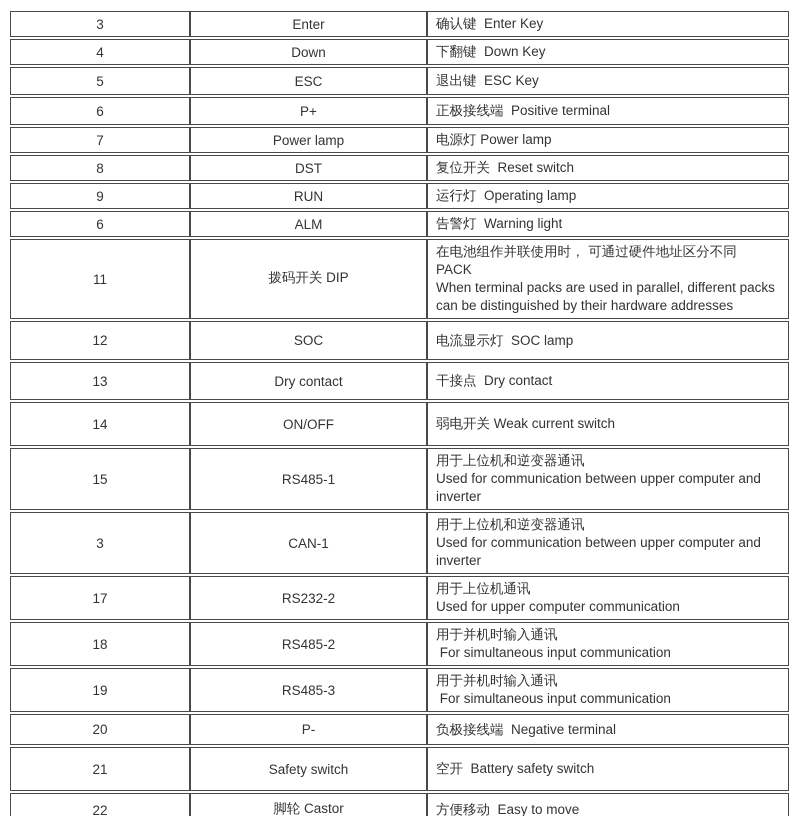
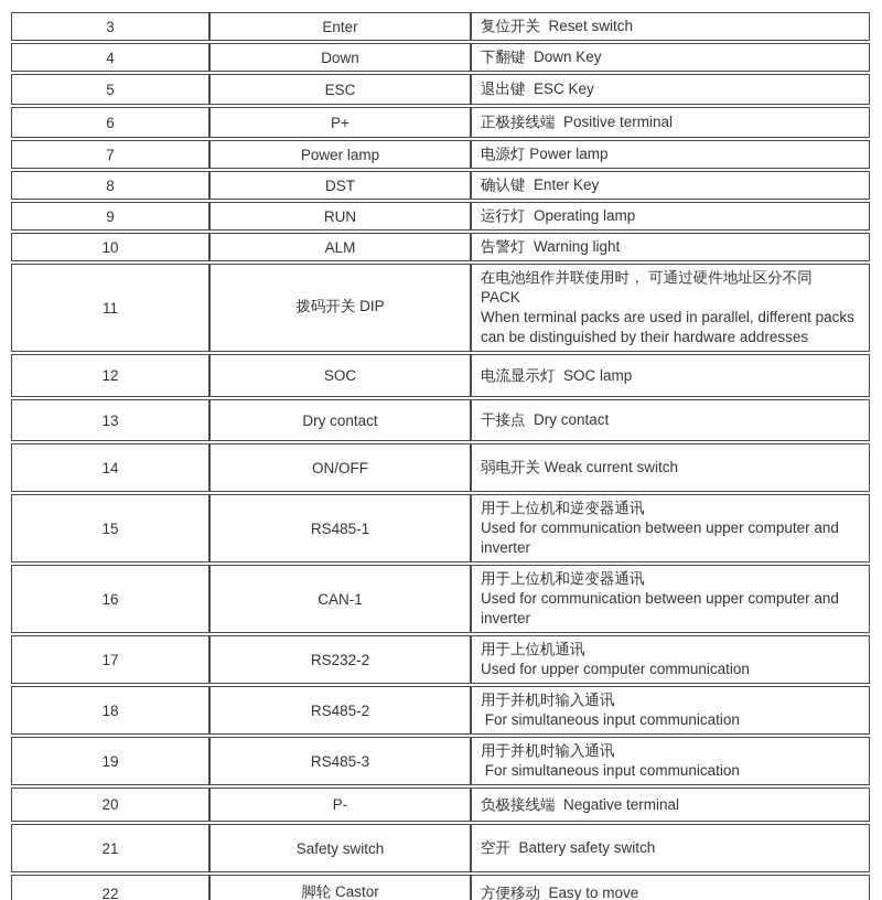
- 3	Enter	确认键 Enter Key
+ 3	Enter	复位开关 Reset switch
  4	Down	下翻键 Down Key
  5	ESC	退出键 ESC Key
  6	P+	正极接线端 Positive terminal
  7	Power lamp	电源灯 Power lamp
- 8	DST	复位开关 Reset switch
+ 8	DST	确认键 Enter Key
  9	RUN	运行灯 Operating lamp
- 6	ALM	告警灯 Warning light
+ 10	ALM	告警灯 Warning light
  11	拨码开关 DIP	在电池组作并联使用时， 可通过硬件地址区分不同 PACK When terminal packs are used in parallel, different packs can be distinguished by their hardware addresses
  12	SOC	电流显示灯 SOC lamp
  13	Dry contact	干接点 Dry contact
  14	ON/OFF	弱电开关 Weak current switch
  15	RS485-1	用于上位机和逆变器通讯 Used for communication between upper computer and inverter
- 3	CAN-1	用于上位机和逆变器通讯 Used for communication between upper computer and inverter
+ 16	CAN-1	用于上位机和逆变器通讯 Used for communication between upper computer and inverter
  17	RS232-2	用于上位机通讯 Used for upper computer communication
  18	RS485-2	用于并机时输入通讯 For simultaneous input communication
  19	RS485-3	用于并机时输入通讯 For simultaneous input communication
  20	P-	负极接线端 Negative terminal
  21	Safety switch	空开 Battery safety switch
  22	脚轮 Castor	方便移动 Easy to move
